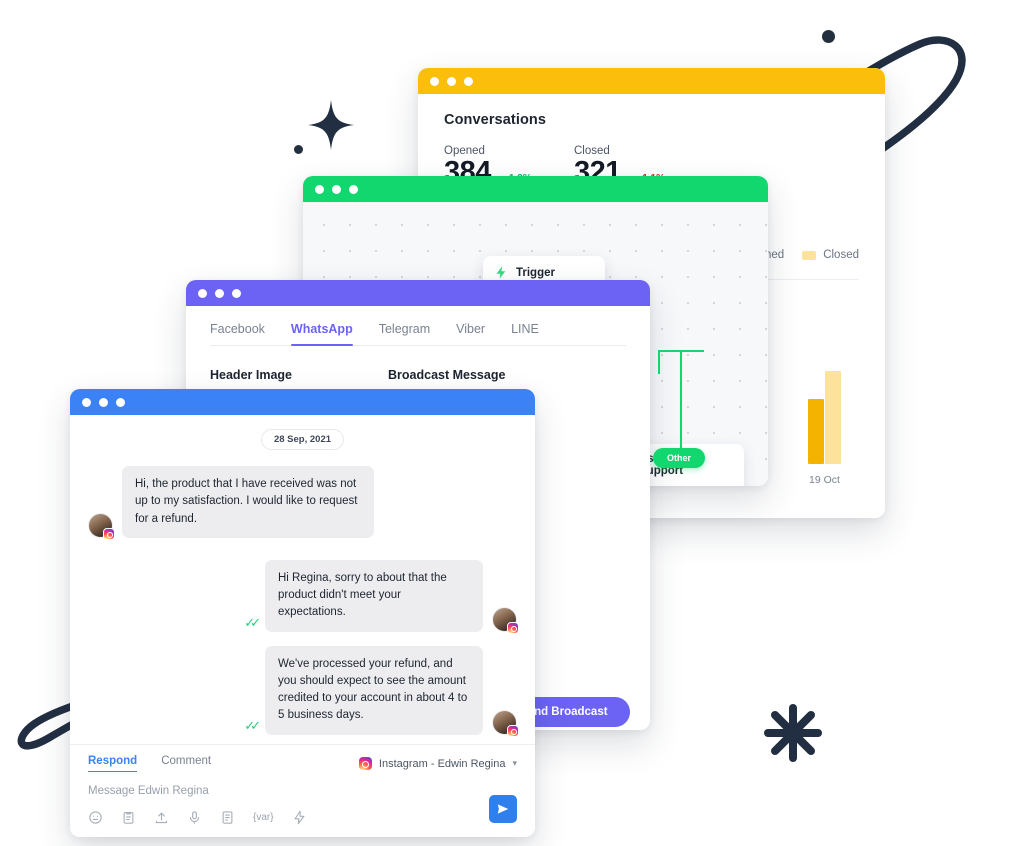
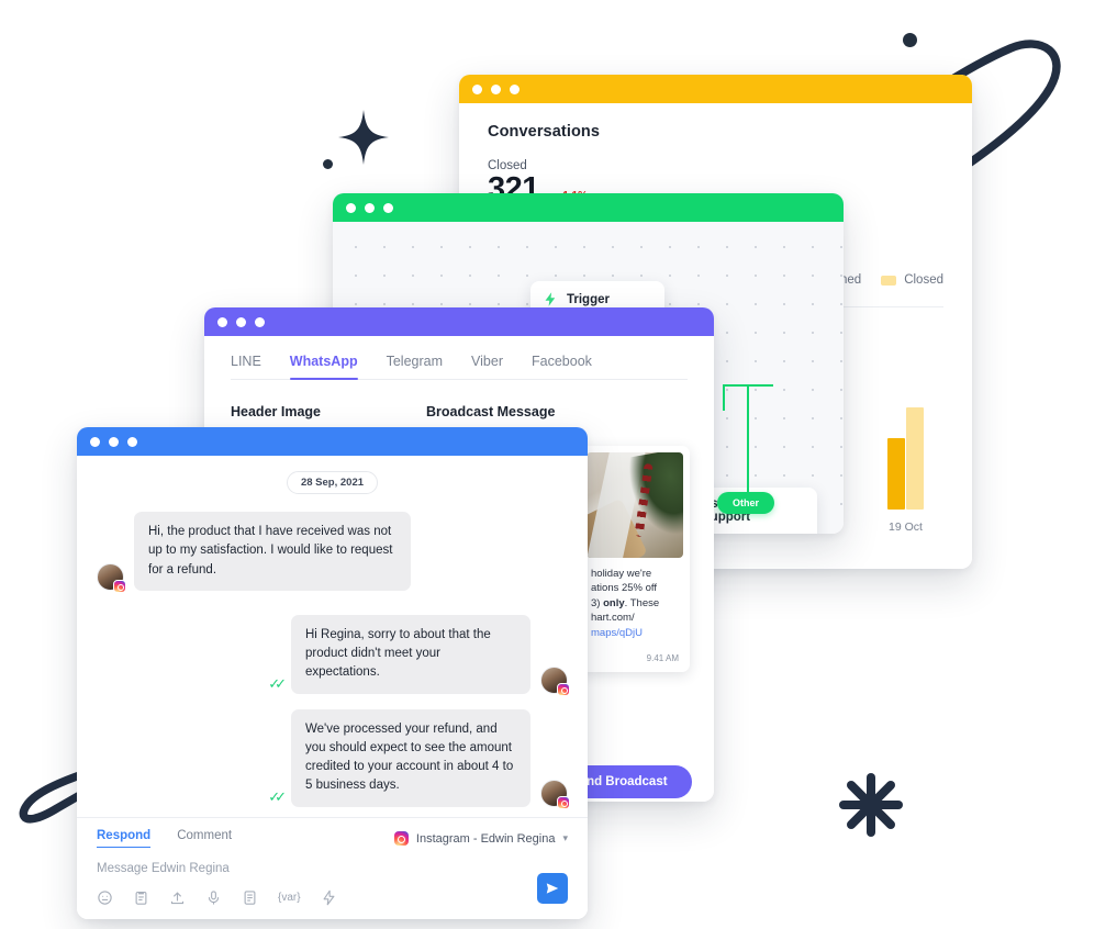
  Conversations
- Opened
- 384
  Closed
  321
  Closed
  19 Oct
  Other
  Trigger
- Facebook
+ LINE
  WhatsApp
  Telegram
  Viber
- LINE
+ Facebook
  Header Image
  Broadcast Message
+ holiday we're
+ ations 25% off
+ 3) only. These
+ hart.com/
+ maps/qDjU
+ 9.41 AM
  nd Broadcast
  28 Sep, 2021
  Hi, the product that I have received was not up to my satisfaction. I would like to request for a refund.
  ✓✓
  Hi Regina, sorry to about that the product didn't meet your expectations.
  ✓✓
  We've processed your refund, and you should expect to see the amount credited to your account in about 4 to 5 business days.
  Respond
  Comment
  Instagram - Edwin Regina
  ▾
  Message Edwin Regina
  {var}
